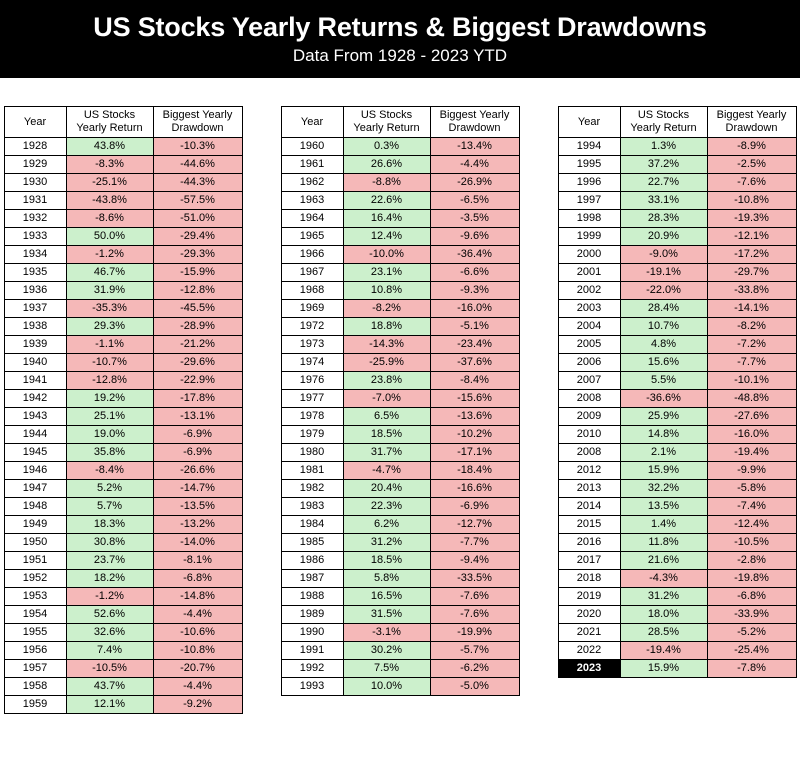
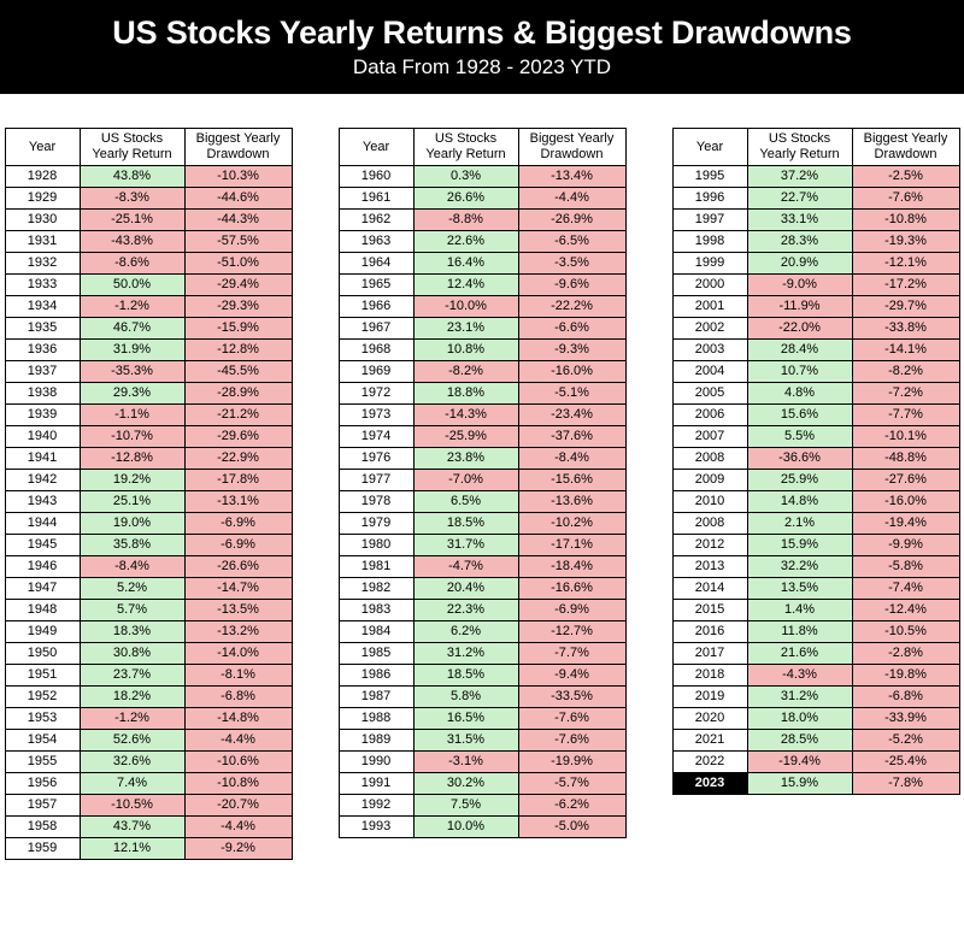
  US Stocks Yearly Returns & Biggest Drawdowns
  Data From 1928 - 2023 YTD
  Year	US Stocks Yearly Return	Biggest Yearly Drawdown
  1928	43.8%	-10.3%
  1929	-8.3%	-44.6%
  1930	-25.1%	-44.3%
  1931	-43.8%	-57.5%
  1932	-8.6%	-51.0%
  1933	50.0%	-29.4%
  1934	-1.2%	-29.3%
  1935	46.7%	-15.9%
  1936	31.9%	-12.8%
  1937	-35.3%	-45.5%
  1938	29.3%	-28.9%
  1939	-1.1%	-21.2%
  1940	-10.7%	-29.6%
  1941	-12.8%	-22.9%
  1942	19.2%	-17.8%
  1943	25.1%	-13.1%
  1944	19.0%	-6.9%
  1945	35.8%	-6.9%
  1946	-8.4%	-26.6%
  1947	5.2%	-14.7%
  1948	5.7%	-13.5%
  1949	18.3%	-13.2%
  1950	30.8%	-14.0%
  1951	23.7%	-8.1%
  1952	18.2%	-6.8%
  1953	-1.2%	-14.8%
  1954	52.6%	-4.4%
  1955	32.6%	-10.6%
  1956	7.4%	-10.8%
  1957	-10.5%	-20.7%
  1958	43.7%	-4.4%
  1959	12.1%	-9.2%
  Year	US Stocks Yearly Return	Biggest Yearly Drawdown
  1960	0.3%	-13.4%
  1961	26.6%	-4.4%
  1962	-8.8%	-26.9%
  1963	22.6%	-6.5%
  1964	16.4%	-3.5%
  1965	12.4%	-9.6%
- 1966	-10.0%	-36.4%
+ 1966	-10.0%	-22.2%
  1967	23.1%	-6.6%
  1968	10.8%	-9.3%
  1969	-8.2%	-16.0%
  1972	18.8%	-5.1%
  1973	-14.3%	-23.4%
  1974	-25.9%	-37.6%
  1976	23.8%	-8.4%
  1977	-7.0%	-15.6%
  1978	6.5%	-13.6%
  1979	18.5%	-10.2%
  1980	31.7%	-17.1%
  1981	-4.7%	-18.4%
  1982	20.4%	-16.6%
  1983	22.3%	-6.9%
  1984	6.2%	-12.7%
  1985	31.2%	-7.7%
  1986	18.5%	-9.4%
  1987	5.8%	-33.5%
  1988	16.5%	-7.6%
  1989	31.5%	-7.6%
  1990	-3.1%	-19.9%
  1991	30.2%	-5.7%
  1992	7.5%	-6.2%
  1993	10.0%	-5.0%
  Year	US Stocks Yearly Return	Biggest Yearly Drawdown
- 1994	1.3%	-8.9%
  1995	37.2%	-2.5%
  1996	22.7%	-7.6%
  1997	33.1%	-10.8%
  1998	28.3%	-19.3%
  1999	20.9%	-12.1%
  2000	-9.0%	-17.2%
- 2001	-19.1%	-29.7%
+ 2001	-11.9%	-29.7%
  2002	-22.0%	-33.8%
  2003	28.4%	-14.1%
  2004	10.7%	-8.2%
  2005	4.8%	-7.2%
  2006	15.6%	-7.7%
  2007	5.5%	-10.1%
  2008	-36.6%	-48.8%
  2009	25.9%	-27.6%
  2010	14.8%	-16.0%
  2008	2.1%	-19.4%
  2012	15.9%	-9.9%
  2013	32.2%	-5.8%
  2014	13.5%	-7.4%
  2015	1.4%	-12.4%
  2016	11.8%	-10.5%
  2017	21.6%	-2.8%
  2018	-4.3%	-19.8%
  2019	31.2%	-6.8%
  2020	18.0%	-33.9%
  2021	28.5%	-5.2%
  2022	-19.4%	-25.4%
  2023	15.9%	-7.8%
